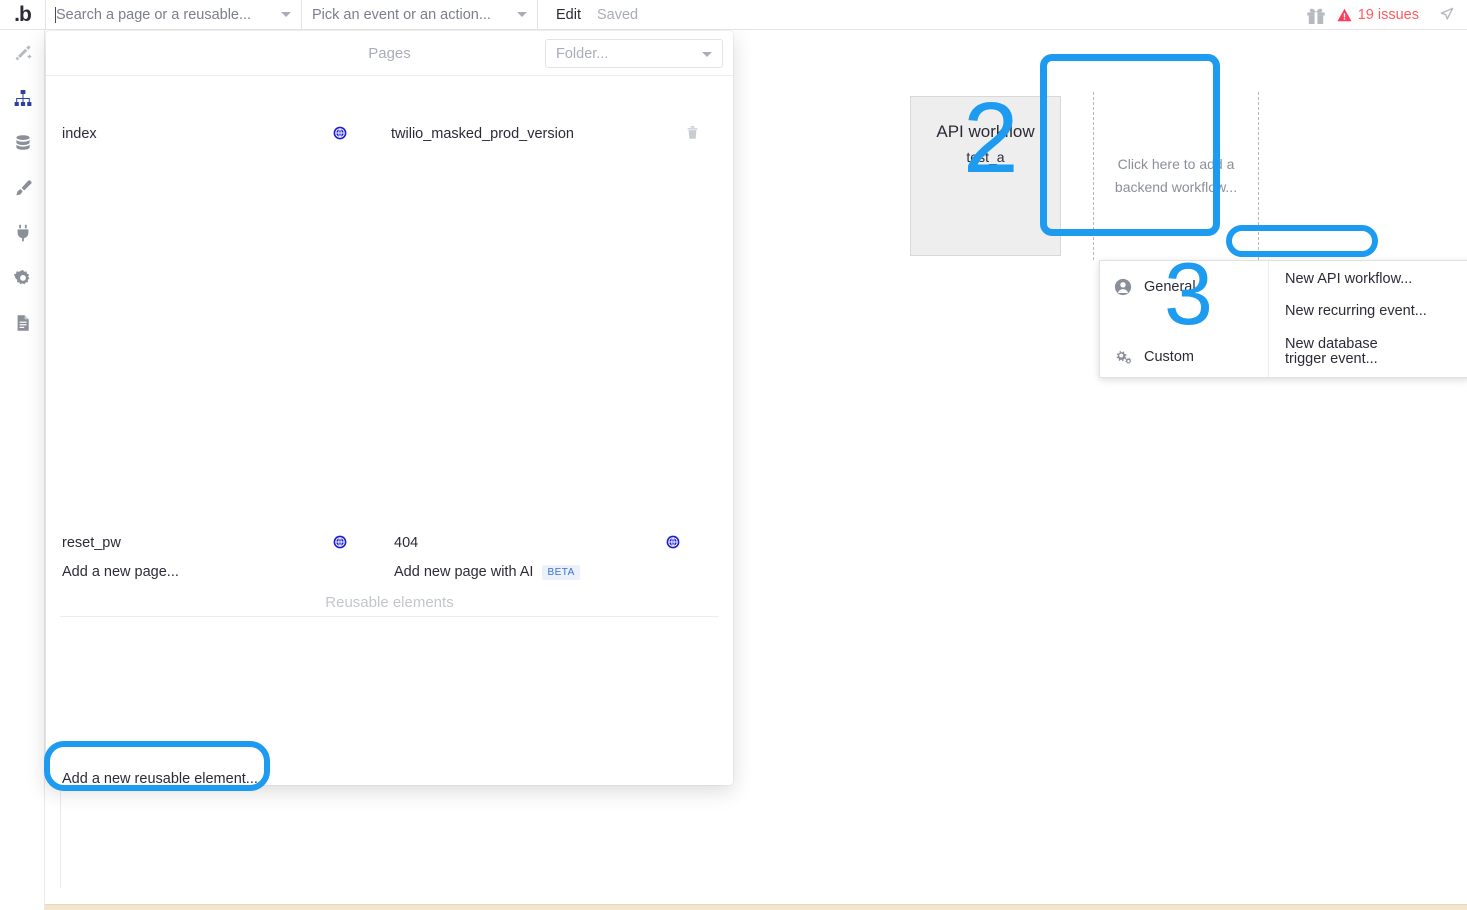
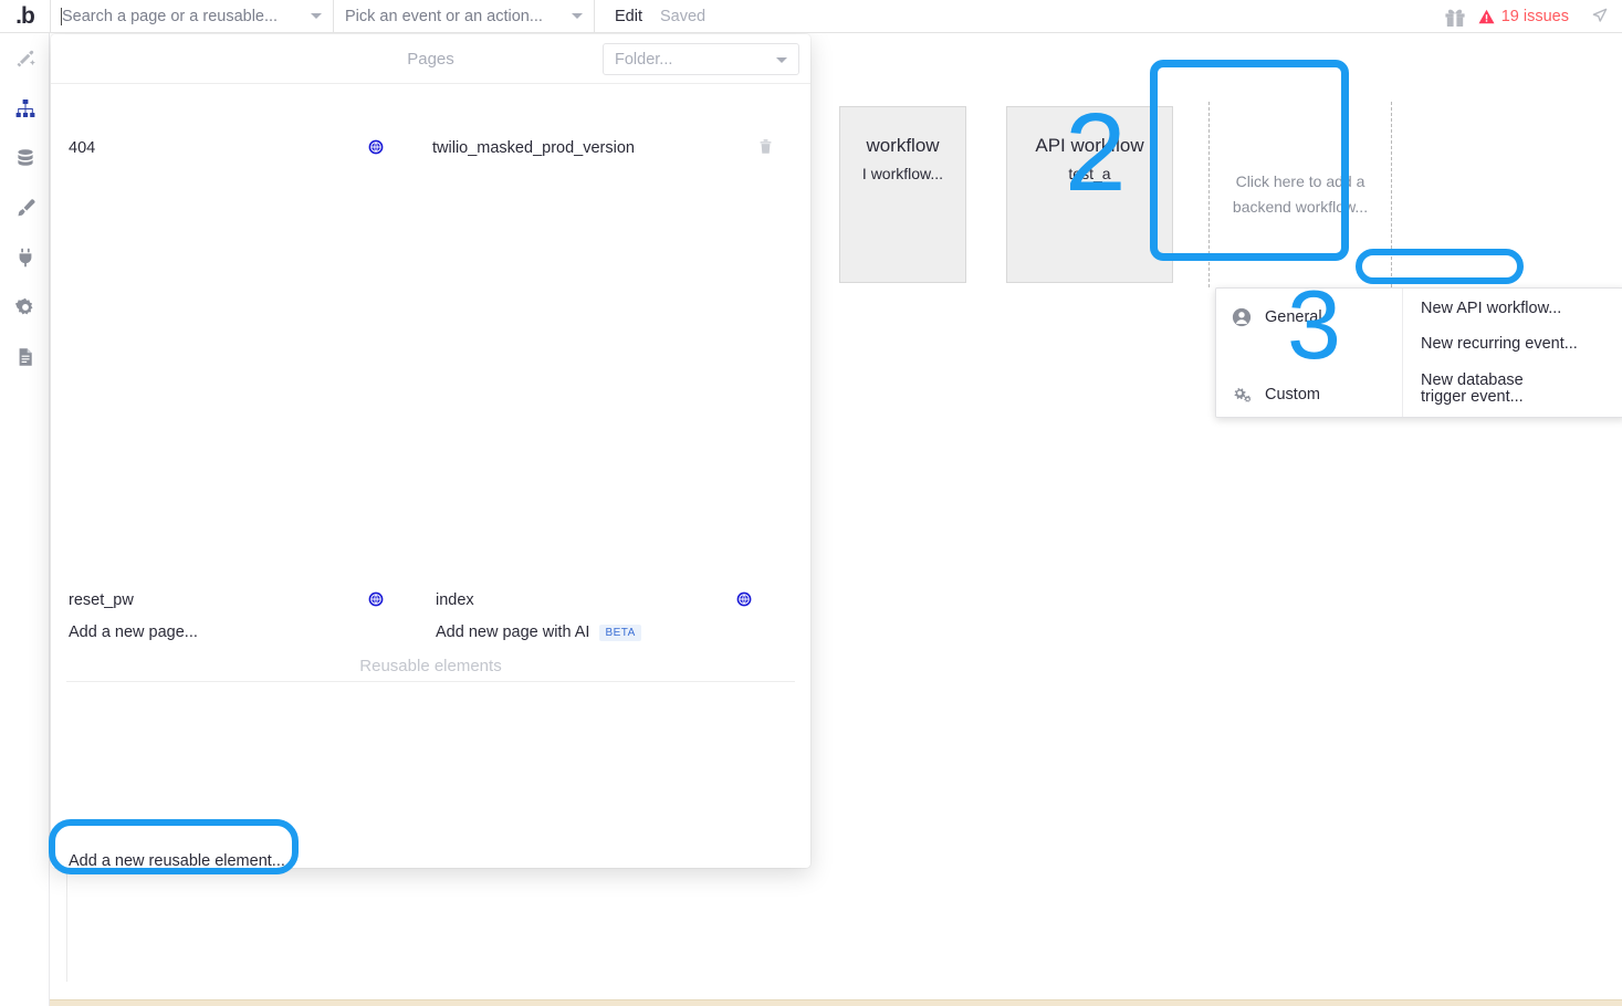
+ workflow
+ I workflow...
  API workflow
  test_a
  Click here to add a
  backend workflow...
  General
  Custom
  New API workflow...
  New recurring event...
  New database trigger event...
  Pages
  Folder...
- index
+ 404
  twilio_masked_prod_version
  reset_pw
- 404
+ index
  Add a new page...
  Add new page with AI
  BETA
  Reusable elements
  Add a new reusable element...
  .b
  Search a page or a reusable...
  Pick an event or an action...
  Edit
  Saved
  19 issues
  2
  3
